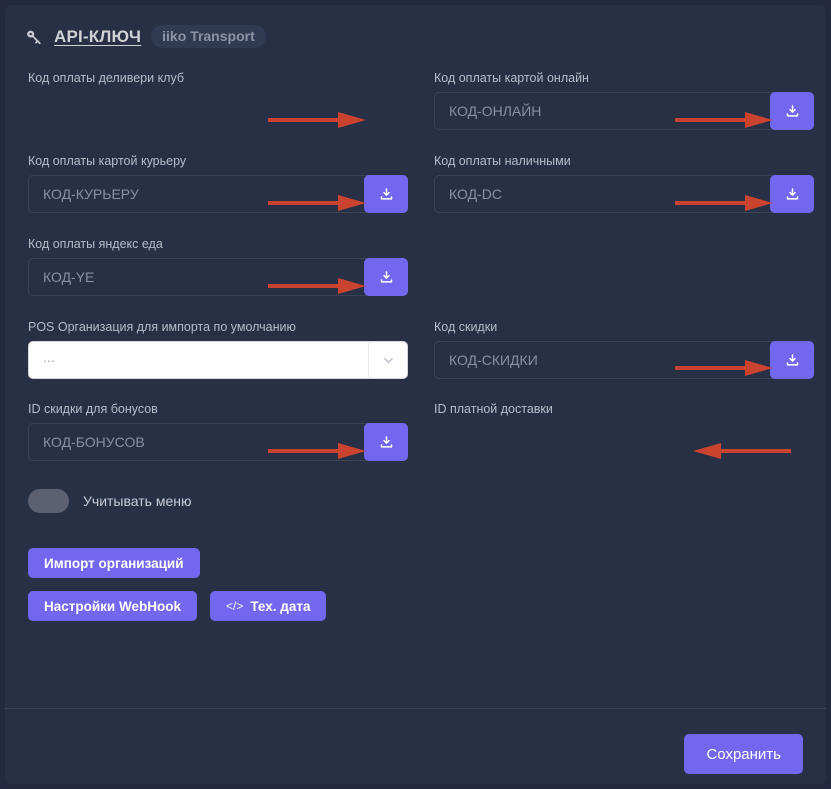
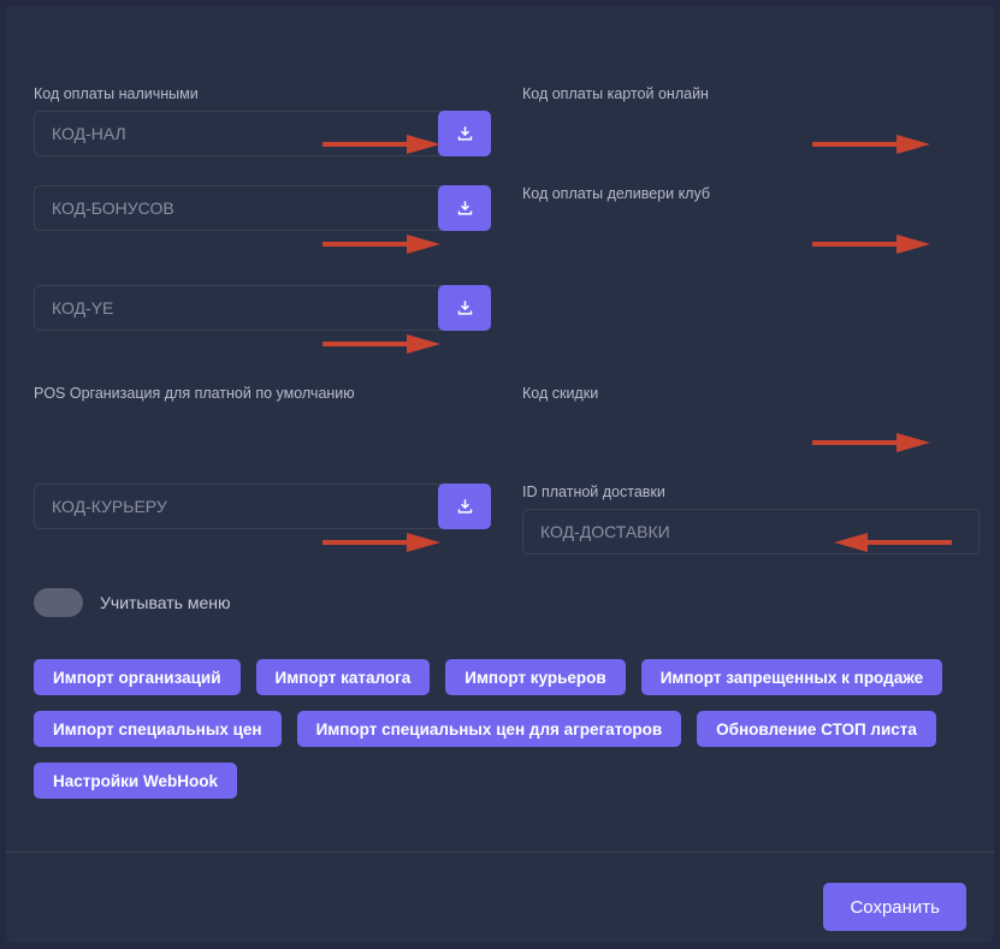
- API-КЛЮЧ
- iiko Transport
- Код оплаты деливери клуб
+ Код оплаты наличными
+ КОД-НАЛ
  Код оплаты картой онлайн
- КОД-ОНЛАЙН
- Код оплаты картой курьеру
- КОД-КУРЬЕРУ
+ КОД-БОНУСОВ
- Код оплаты наличными
+ Код оплаты деливери клуб
- КОД-DC
- Код оплаты яндекс еда
  КОД-YE
- POS Организация для импорта по умолчанию
+ POS Организация для платной по умолчанию
- ...
  Код скидки
- КОД-СКИДКИ
- ID скидки для бонусов
- КОД-БОНУСОВ
+ КОД-КУРЬЕРУ
  ID платной доставки
+ КОД-ДОСТАВКИ
  Учитывать меню
  Импорт организаций
+ Импорт каталога
+ Импорт курьеров
+ Импорт запрещенных к продаже
+ Импорт специальных цен
+ Импорт специальных цен для агрегаторов
+ Обновление СТОП листа
  Настройки WebHook
- </>
- Тех. дата
  Сохранить
